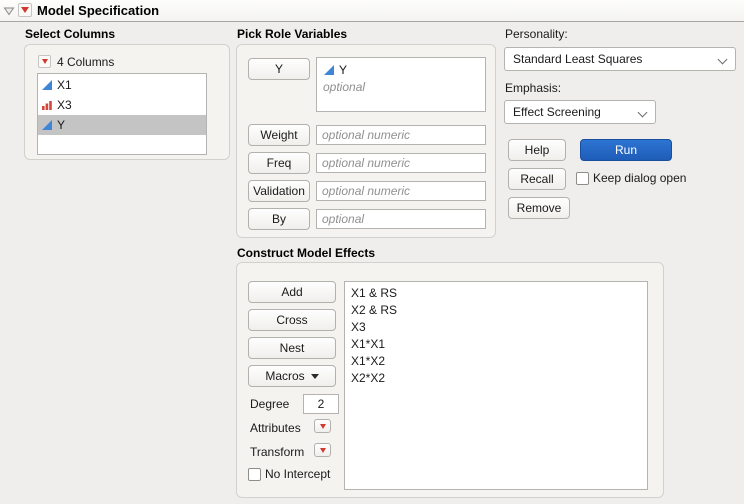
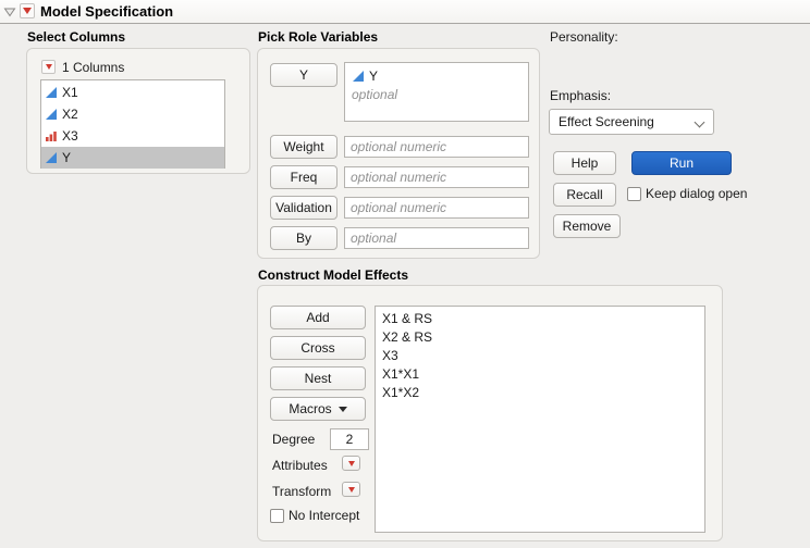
  Model Specification
  Select Columns
- 4 Columns
+ 1 Columns
  X1
+ X2
  X3
  Y
  Pick Role Variables
  Y
  Y
  optional
  Weight
  optional numeric
  Freq
  optional numeric
  Validation
  optional numeric
  By
  optional
  Personality:
- Standard Least Squares
  Emphasis:
  Effect Screening
  Help
  Run
  Recall
  Keep dialog open
  Remove
  Construct Model Effects
  Add
  Cross
  Nest
  Macros
  Degree
  2
  Attributes
  Transform
  No Intercept
  X1 & RS
  X2 & RS
  X3
  X1*X1
  X1*X2
- X2*X2
